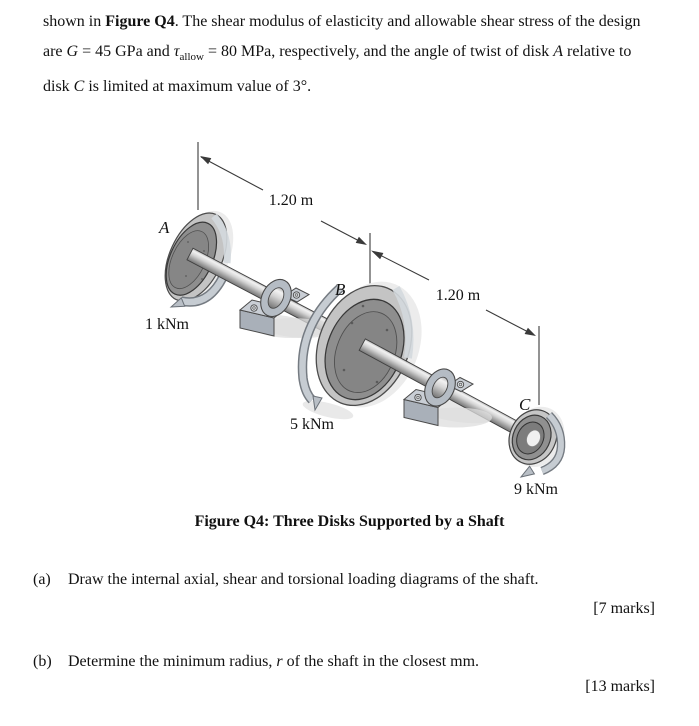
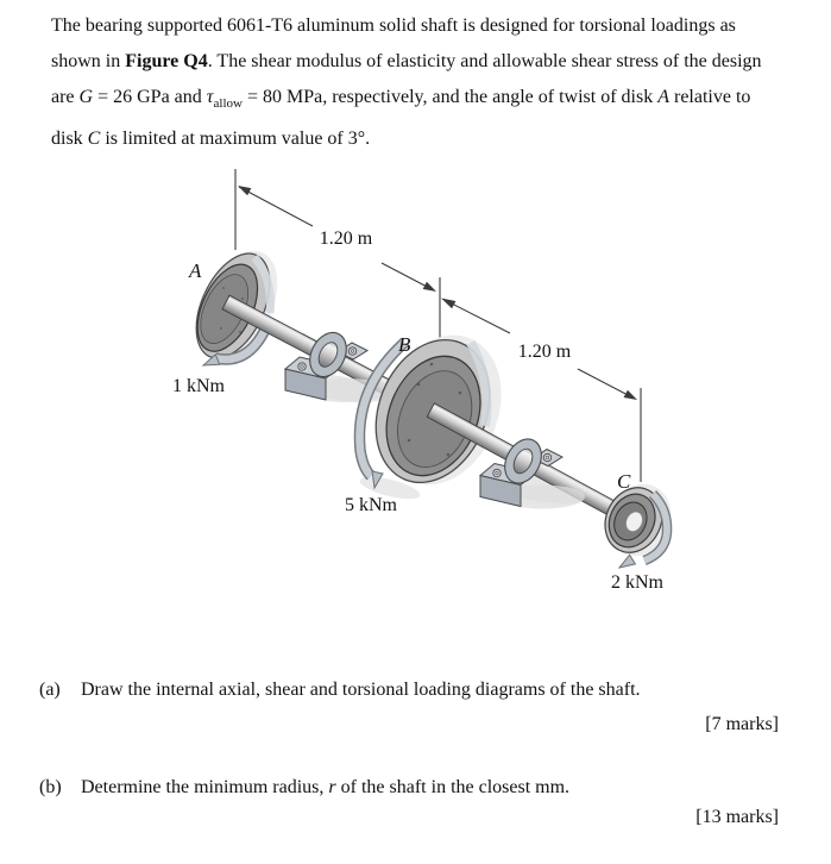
+ The bearing supported 6061-T6 aluminum solid shaft is designed for torsional loadings as
  shown in Figure Q4. The shear modulus of elasticity and allowable shear stress of the design
- are G = 45 GPa and τallow = 80 MPa, respectively, and the angle of twist of disk A relative to
+ are G = 26 GPa and τallow = 80 MPa, respectively, and the angle of twist of disk A relative to
  disk C is limited at maximum value of 3°.
  1.20 m
  1.20 m
  A
  B
  C
  1 kNm
  5 kNm
- 9 kNm
+ 2 kNm
- Figure Q4: Three Disks Supported by a Shaft
  (a)
  Draw the internal axial, shear and torsional loading diagrams of the shaft.
  [7 marks]
  (b)
  Determine the minimum radius, r of the shaft in the closest mm.
  [13 marks]
